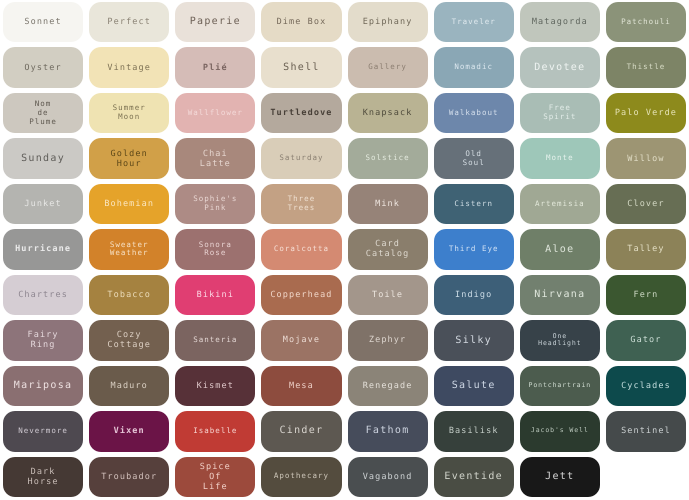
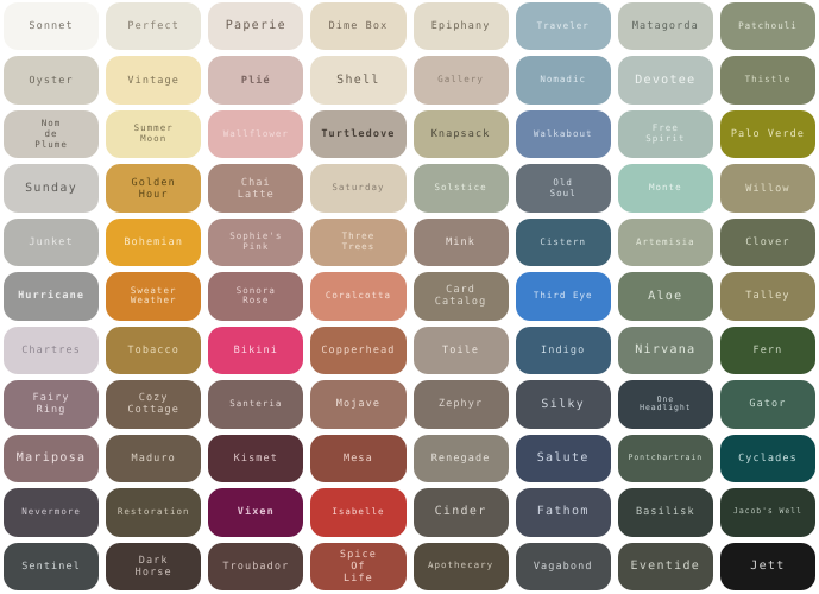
  Sonnet
  Perfect
  Paperie
  Dime Box
  Epiphany
  Traveler
  Matagorda
  Patchouli
  Oyster
  Vintage
  Plié
  Shell
  Gallery
  Nomadic
  Devotee
  Thistle
  Nom
  de
  Plume
  Summer
  Moon
  Wallflower
  Turtledove
  Knapsack
  Walkabout
  Free
  Spirit
  Palo Verde
  Sunday
  Golden
  Hour
  Chai
  Latte
  Saturday
  Solstice
  Old
  Soul
  Monte
  Willow
  Junket
  Bohemian
  Sophie's
  Pink
  Three
  Trees
  Mink
  Cistern
  Artemisia
  Clover
  Hurricane
  Sweater
  Weather
  Sonora
  Rose
  Coralcotta
  Card
  Catalog
  Third Eye
  Aloe
  Talley
  Chartres
  Tobacco
  Bikini
  Copperhead
  Toile
  Indigo
  Nirvana
  Fern
  Fairy
  Ring
  Cozy
  Cottage
  Santeria
  Mojave
  Zephyr
  Silky
  One
  Headlight
  Gator
  Mariposa
  Maduro
  Kismet
  Mesa
  Renegade
  Salute
  Pontchartrain
  Cyclades
  Nevermore
+ Restoration
  Vixen
  Isabelle
  Cinder
  Fathom
  Basilisk
  Jacob's Well
  Sentinel
  Dark
  Horse
  Troubador
  Spice
  Of
  Life
  Apothecary
  Vagabond
  Eventide
  Jett
